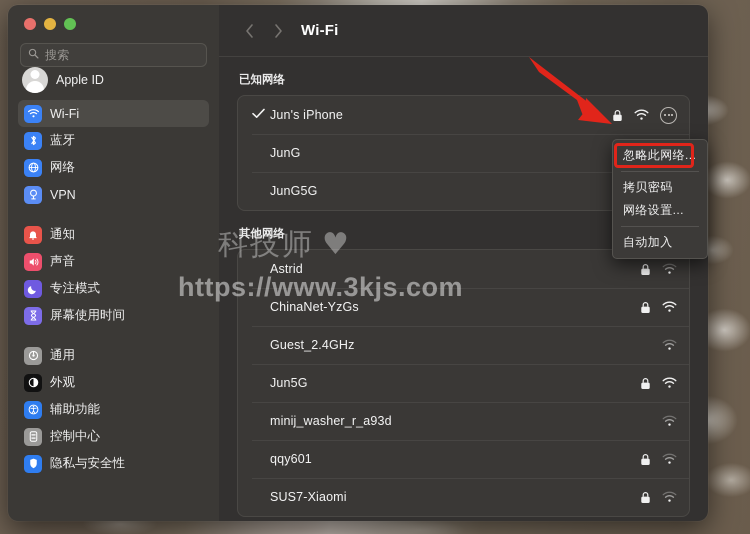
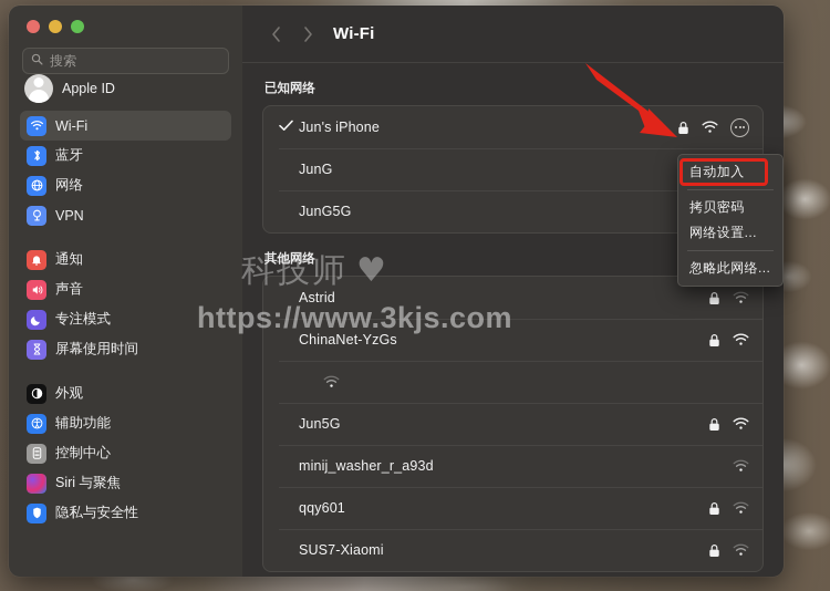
  搜索
  Apple ID
  Wi-Fi
  蓝牙
  网络
  VPN
  通知
  声音
  专注模式
  屏幕使用时间
- 通用
  外观
  辅助功能
  控制中心
+ Siri 与聚焦
  隐私与安全性
  Wi-Fi
  已知网络
  Jun's iPhone
  JunG
  JunG5G
  其他网络
  Astrid
  ChinaNet-YzGs
- Guest_2.4GHz
  Jun5G
  minij_washer_r_a93d
  qqy601
  SUS7-Xiaomi
  科技师
  ♥
  https://www.3kjs.com
- 忽略此网络...
+ 自动加入
  拷贝密码
  网络设置...
- 自动加入
+ 忽略此网络...
